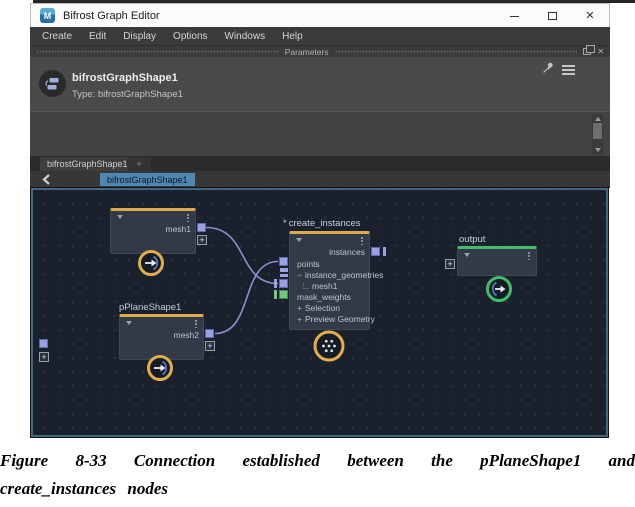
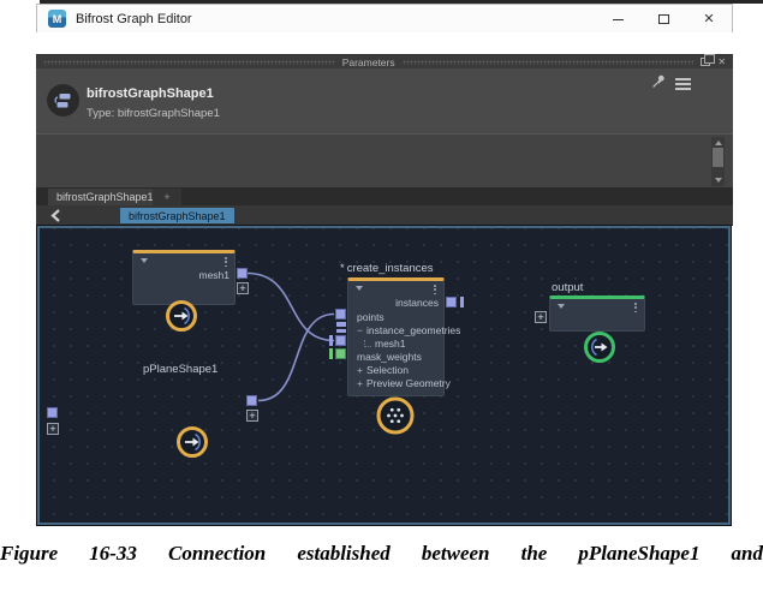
  M
  Bifrost Graph Editor
  ✕
- Create
- Edit
- Display
- Options
- Windows
- Help
  Parameters
  ✕
  bifrostGraphShape1
  Type: bifrostGraphShape1
  bifrostGraphShape1
  +
  bifrostGraphShape1
  +
  mesh1
  +
  pPlaneShape1
- mesh2
  +
  * create_instances
  instances
  points
  − instance_geometries
  mesh1
  mask_weights
  + Selection
  + Preview Geometry
  output
  +
- Figure 8-33 Connection established between the pPlaneShape1 and
+ Figure 16-33 Connection established between the pPlaneShape1 and
- create_instances nodes
